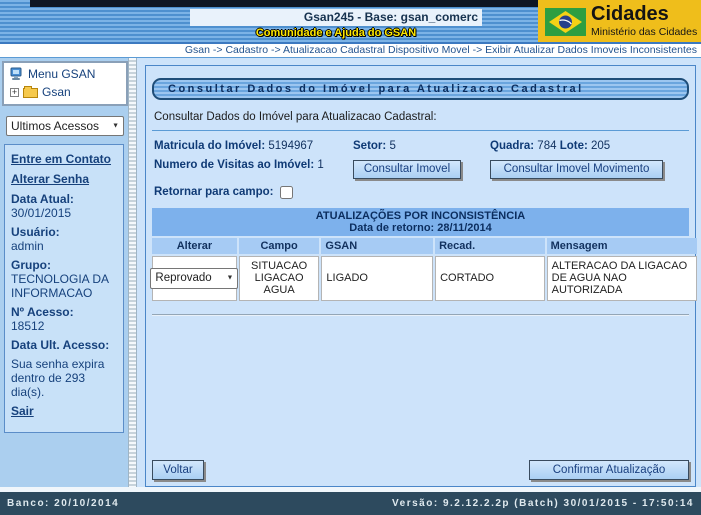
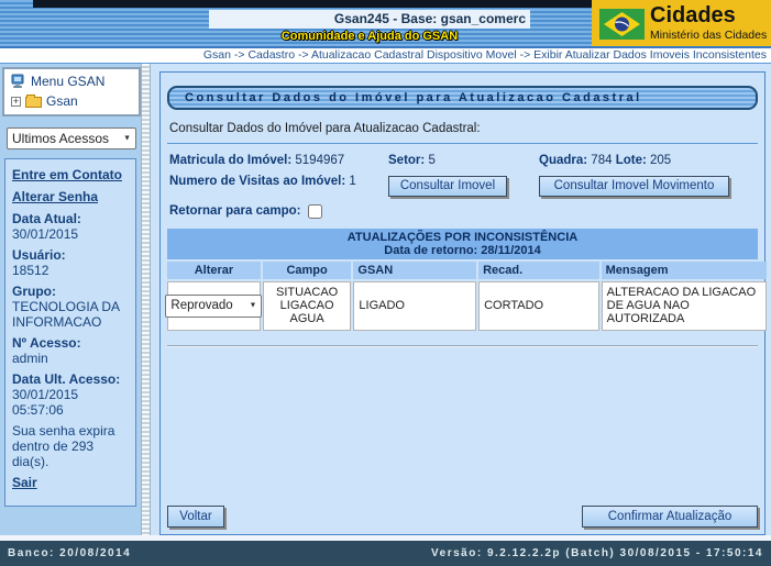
  Gsan245 - Base: gsan_comerc
  Comunidade e Ajuda do GSAN
  Cidades
  Ministério das Cidades
  Gsan -> Cadastro -> Atualizacao Cadastral Dispositivo Movel -> Exibir Atualizar Dados Imoveis Inconsistentes
  Menu GSAN
  +
  Gsan
  Ultimos Acessos
  Entre em Contato
  Alterar Senha
  Data Atual:
  30/01/2015
  Usuário:
- admin
+ 18512
  Grupo:
  TECNOLOGIA DA INFORMACAO
  Nº Acesso:
- 18512
+ admin
  Data Ult. Acesso:
+ 30/01/2015 05:57:06
  Sua senha expira dentro de 293 dia(s).
  Sair
  Consultar Dados do Imóvel para Atualizacao Cadastral
  Consultar Dados do Imóvel para Atualizacao Cadastral:
  Matricula do Imóvel: 5194967
  Setor: 5
  Quadra: 784 Lote: 205
  Numero de Visitas ao Imóvel: 1
  Consultar Imovel
  Consultar Imovel Movimento
  Retornar para campo:
  ATUALIZAÇÕES POR INCONSISTÊNCIA
  Data de retorno: 28/11/2014
  Alterar
  Campo
  GSAN
  Recad.
  Mensagem
  Reprovado
  SITUACAO LIGACAO AGUA
  LIGADO
  CORTADO
  ALTERACAO DA LIGACAO DE AGUA NAO AUTORIZADA
  Voltar
  Confirmar Atualização
- Banco: 20/10/2014
+ Banco: 20/08/2014
- Versão: 9.2.12.2.2p (Batch) 30/01/2015 - 17:50:14
+ Versão: 9.2.12.2.2p (Batch) 30/08/2015 - 17:50:14
